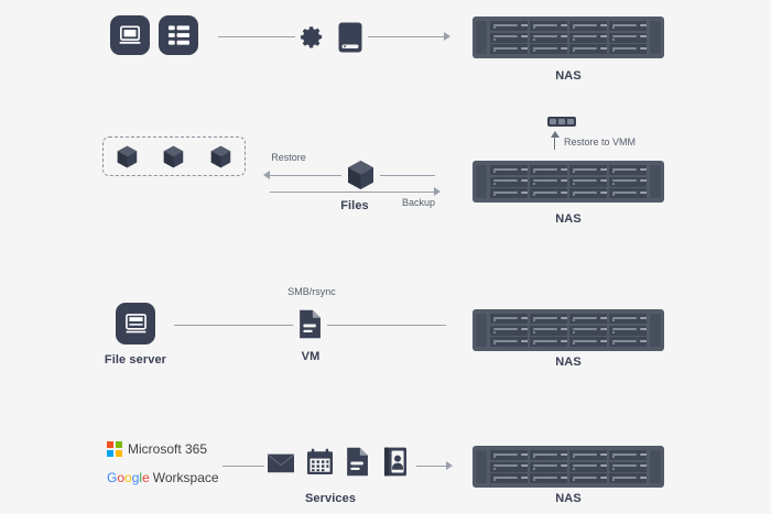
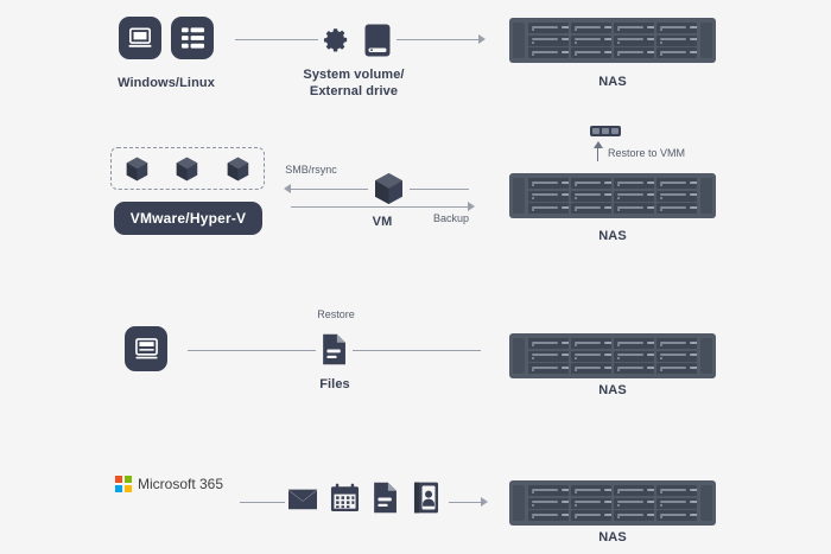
+ Windows/Linux
+ System volume/
+ External drive
  NAS
+ VMware/Hyper-V
- Restore
+ SMB/rsync
  Backup
- Files
+ VM
  Restore to VMM
  NAS
- File server
- SMB/rsync
+ Restore
- VM
+ Files
  NAS
  Microsoft 365
- Google
- Workspace
- Services
  NAS
